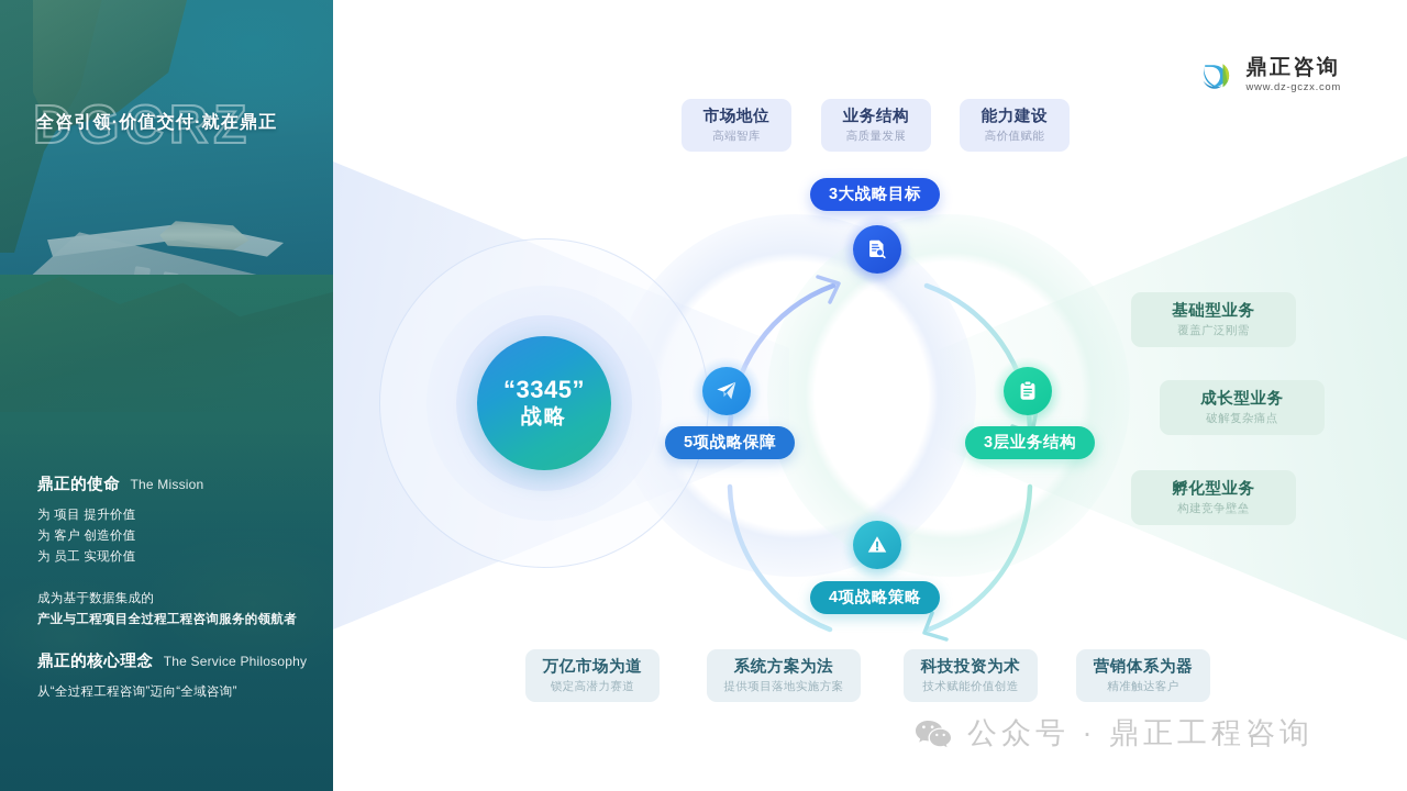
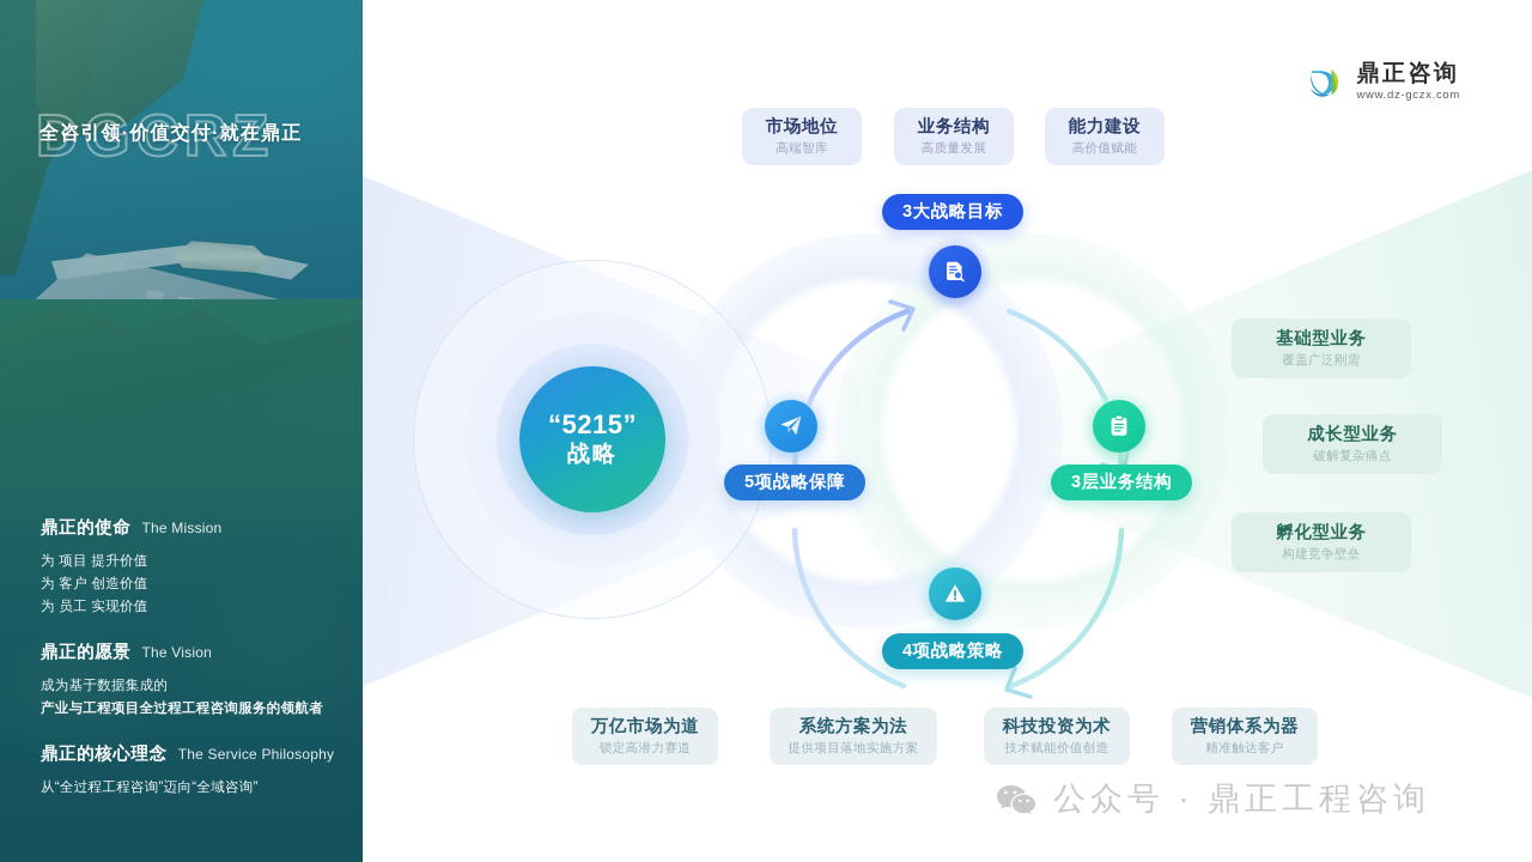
  DGCRZ
  全咨引领·价值交付·就在鼎正
  鼎正的使命
  The Mission
  为 项目 提升价值
  为 客户 创造价值
  为 员工 实现价值
+ 鼎正的愿景
+ The Vision
  成为基于数据集成的
  产业与工程项目全过程工程咨询服务的领航者
  鼎正的核心理念
  The Service Philosophy
  从“全过程工程咨询”迈向“全域咨询”
- “3345”
+ “5215”
  战略
  3大战略目标
  5项战略保障
  3层业务结构
  4项战略策略
  市场地位
  高端智库
  业务结构
  高质量发展
  能力建设
  高价值赋能
  基础型业务
  覆盖广泛刚需
  成长型业务
  破解复杂痛点
  孵化型业务
  构建竞争壁垒
  万亿市场为道
  锁定高潜力赛道
  系统方案为法
  提供项目落地实施方案
  科技投资为术
  技术赋能价值创造
  营销体系为器
  精准触达客户
  鼎正咨询
  www.dz-gczx.com
  公众号 · 鼎正工程咨询
